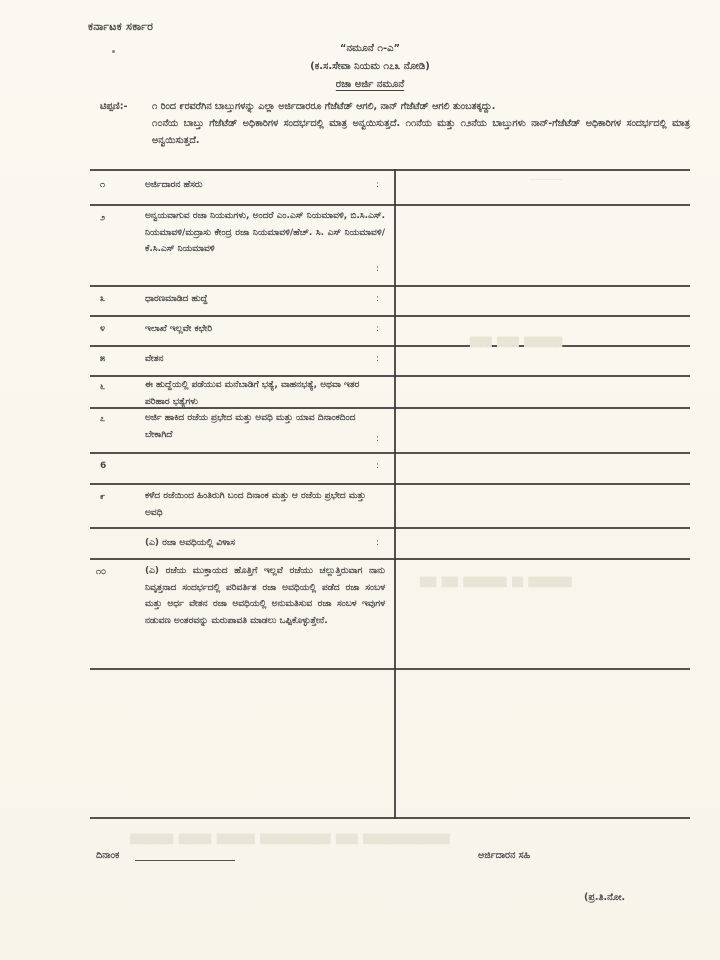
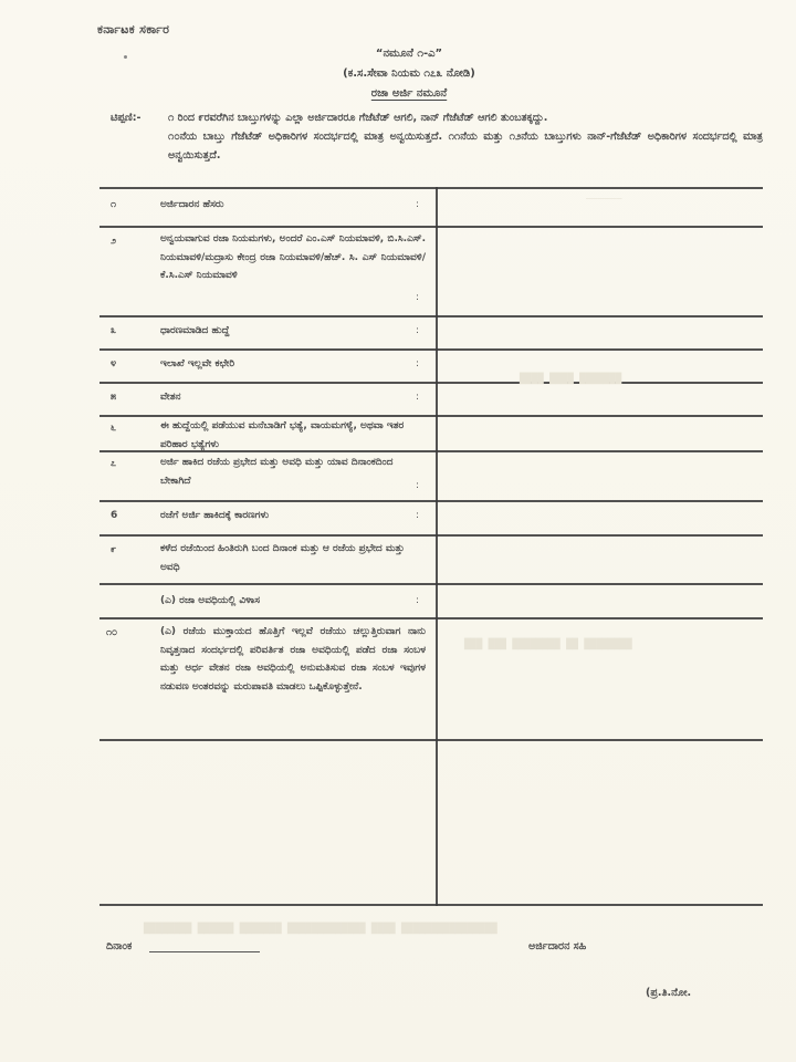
  ಕರ್ನಾಟಕ ಸರ್ಕಾರ
  “ನಮೂನೆ ೧-ಎ”
  (ಕ.ಸ.ಸೇವಾ ನಿಯಮ ೧೭೩ ನೋಡಿ)
  ರಜಾ ಅರ್ಜಿ ನಮೂನೆ
  ಟಿಪ್ಪಣಿ:-
  ೧ ರಿಂದ ೯ರವರೆಗಿನ ಬಾಬ್ತುಗಳನ್ನು ಎಲ್ಲಾ ಅರ್ಜಿದಾರರೂ ಗೆಜೆಟೆಡ್ ಆಗಲಿ, ನಾನ್ ಗೆಜೆಟೆಡ್ ಆಗಲಿ ತುಂಬತಕ್ಕದ್ದು.
  ೧೦ನೆಯ ಬಾಬ್ತು ಗೆಜೆಟೆಡ್ ಅಧಿಕಾರಿಗಳ ಸಂದರ್ಭದಲ್ಲಿ ಮಾತ್ರ ಅನ್ವಯಿಸುತ್ತದೆ. ೧೧ನೆಯ ಮತ್ತು ೧೨ನೆಯ ಬಾಬ್ತುಗಳು ನಾನ್-ಗೆಜೆಟೆಡ್ ಅಧಿಕಾರಿಗಳ ಸಂದರ್ಭದಲ್ಲಿ ಮಾತ್ರ ಅನ್ವಯಿಸುತ್ತದೆ.
  ೧
  ಅರ್ಜಿದಾರನ ಹೆಸರು
  :
  ೨
  ಅನ್ವಯವಾಗುವ ರಜಾ ನಿಯಮಗಳು, ಅಂದರೆ ಎಂ.ಎಸ್ ನಿಯಮಾವಳಿ, ಬಿ.ಸಿ.ಎಸ್. ನಿಯಮಾವಳಿ/ಮದ್ರಾಸು ಕೇಂದ್ರ ರಜಾ ನಿಯಮಾವಳಿ/ಹೆಚ್. ಸಿ. ಎಸ್ ನಿಯಮಾವಳಿ/ ಕೆ.ಸಿ.ಎಸ್ ನಿಯಮಾವಳಿ
  :
  ೩
  ಧಾರಣಮಾಡಿದ ಹುದ್ದೆ
  :
  ೪
  ಇಲಾಖೆ ಇಲ್ಲವೇ ಕಛೇರಿ
  :
  ೫
  ವೇತನ
  :
  ೬
- ಈ ಹುದ್ದೆಯಲ್ಲಿ ಪಡೆಯುವ ಮನೆಬಾಡಿಗೆ ಭತ್ಯೆ, ವಾಹನಭತ್ಯೆ, ಅಥವಾ ಇತರ ಪರಿಹಾರ ಭತ್ಯೆಗಳು
+ ಈ ಹುದ್ದೆಯಲ್ಲಿ ಪಡೆಯುವ ಮನೆಬಾಡಿಗೆ ಭತ್ಯೆ, ವಾಯಮಗಳ್ಯೆ, ಅಥವಾ ಇತರ ಪರಿಹಾರ ಭತ್ಯೆಗಳು
  ೭
  ಅರ್ಜಿ ಹಾಕಿದ ರಜೆಯ ಪ್ರಭೇದ ಮತ್ತು ಅವಧಿ ಮತ್ತು ಯಾವ ದಿನಾಂಕದಿಂದ ಬೇಕಾಗಿದೆ
  :
  6
+ ರಜೆಗೆ ಅರ್ಜಿ ಹಾಕಿದಕ್ಕೆ ಕಾರಣಗಳು
  :
  ೯
  ಕಳೆದ ರಜೆಯಿಂದ ಹಿಂತಿರುಗಿ ಬಂದ ದಿನಾಂಕ ಮತ್ತು ಆ ರಜೆಯ ಪ್ರಭೇದ ಮತ್ತು ಅವಧಿ
  (ಎ) ರಜಾ ಅವಧಿಯಲ್ಲಿ ವಿಳಾಸ
  :
  ೧೦
  (ಎ) ರಜೆಯ ಮುಕ್ತಾಯದ ಹೊತ್ತಿಗೆ ಇಲ್ಲವೆ ರಜೆಯು ಚಲ್ಲುತ್ತಿರುವಾಗ ನಾನು ನಿವೃತ್ತನಾದ ಸಂದರ್ಭದಲ್ಲಿ ಪರಿವರ್ತಿತ ರಜಾ ಅವಧಿಯಲ್ಲಿ ಪಡೆದ ರಜಾ ಸಂಬಳ ಮತ್ತು ಅರ್ಧ ವೇತನ ರಜಾ ಅವಧಿಯಲ್ಲಿ ಅನುಮತಿಸುವ ರಜಾ ಸಂಬಳ ಇವುಗಳ ನಡುವಣ ಅಂತರವನ್ನು ಮರುಪಾವತಿ ಮಾಡಲು ಒಪ್ಪಿಕೊಳ್ಳುತ್ತೇನೆ.
  ████ ████ ███████
  ದಿನಾಂಕ
  ಅರ್ಜಿದಾರನ ಸಹಿ
  (ಪ್ರ.ತಿ.ನೋ.
